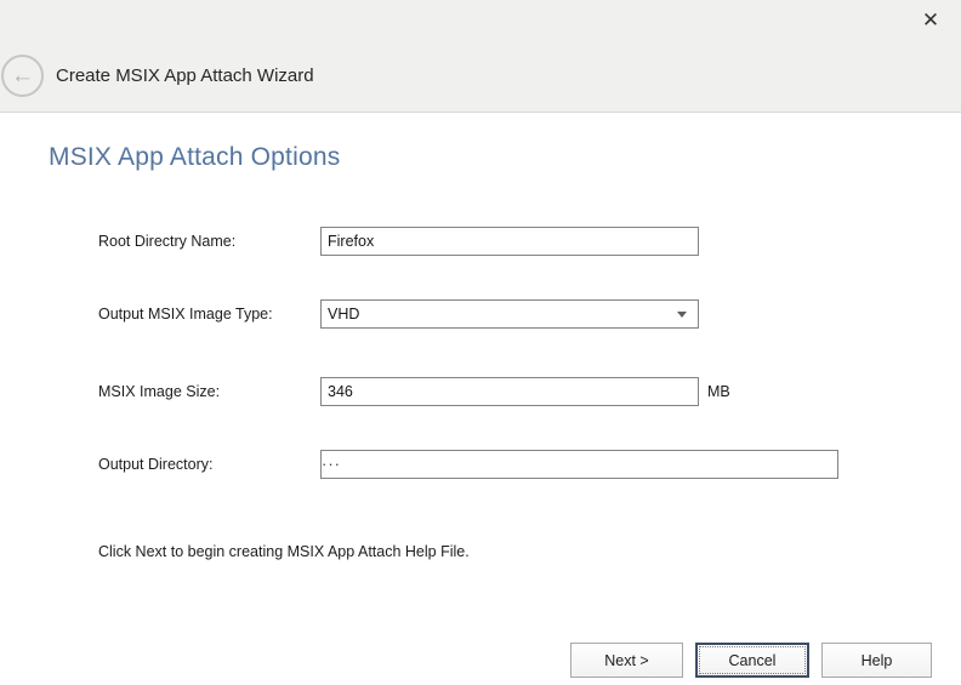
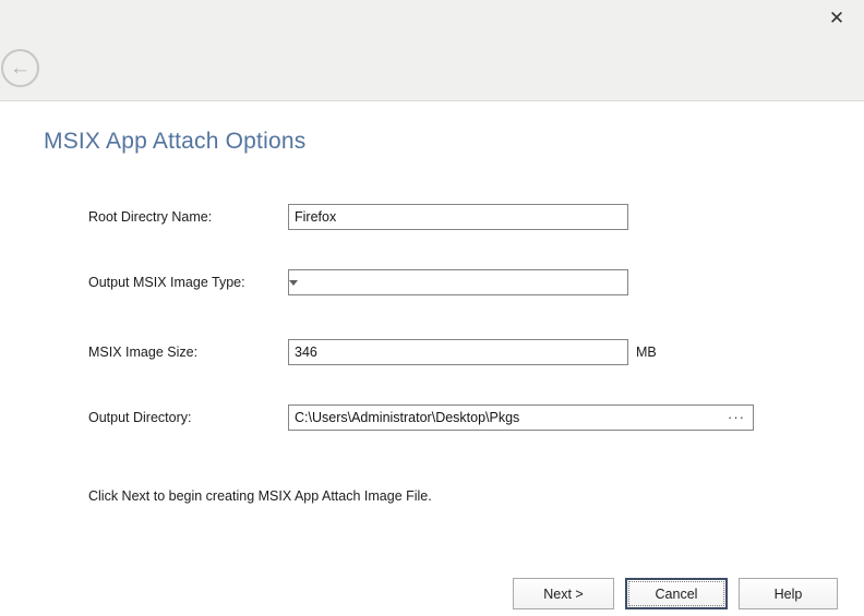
  ✕
  ←
- Create MSIX App Attach Wizard
  MSIX App Attach Options
  Root Directry Name:
  Firefox
  Output MSIX Image Type:
- VHD
  MSIX Image Size:
  346
  MB
  Output Directory:
+ C:\Users\Administrator\Desktop\Pkgs
  ···
- Click Next to begin creating MSIX App Attach Help File.
+ Click Next to begin creating MSIX App Attach Image File.
  Next >
  Cancel
  Help
